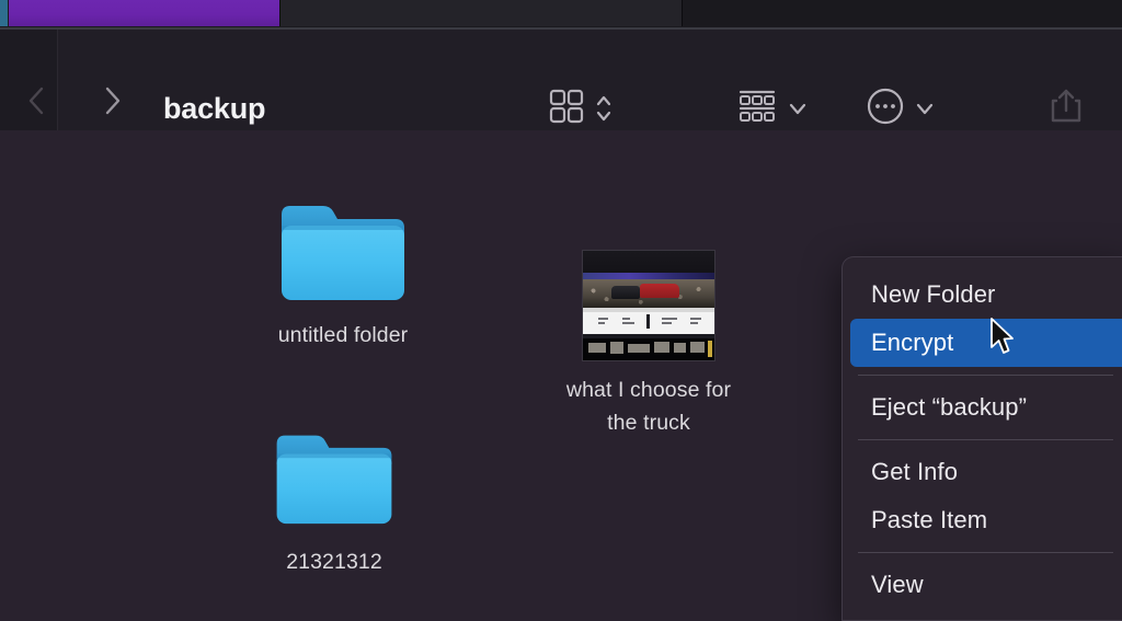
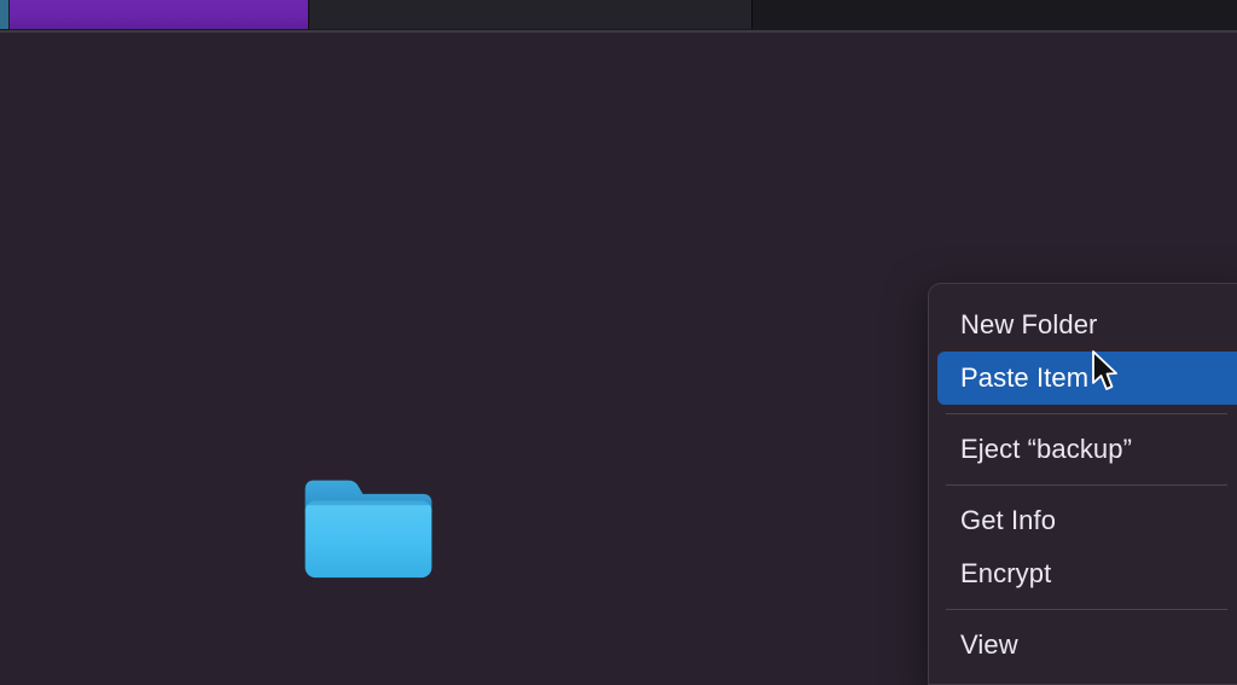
- backup
- untitled folder
- what I choose for
- the truck
- 21321312
  New Folder
- Encrypt
+ Paste Item
  Eject “backup”
  Get Info
- Paste Item
+ Encrypt
  View
